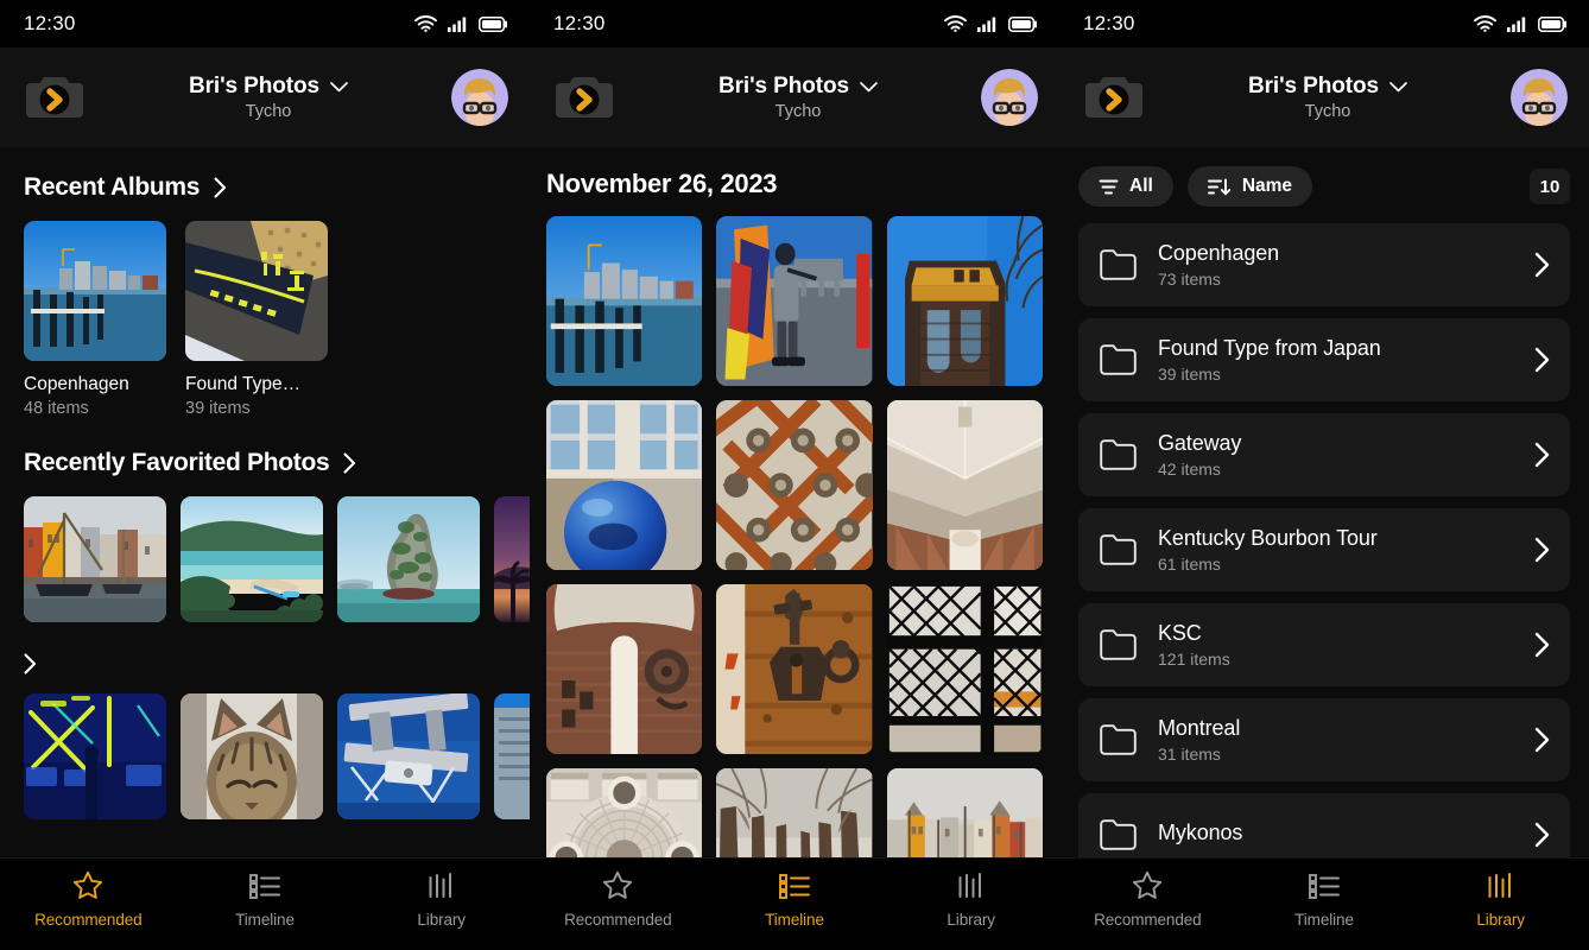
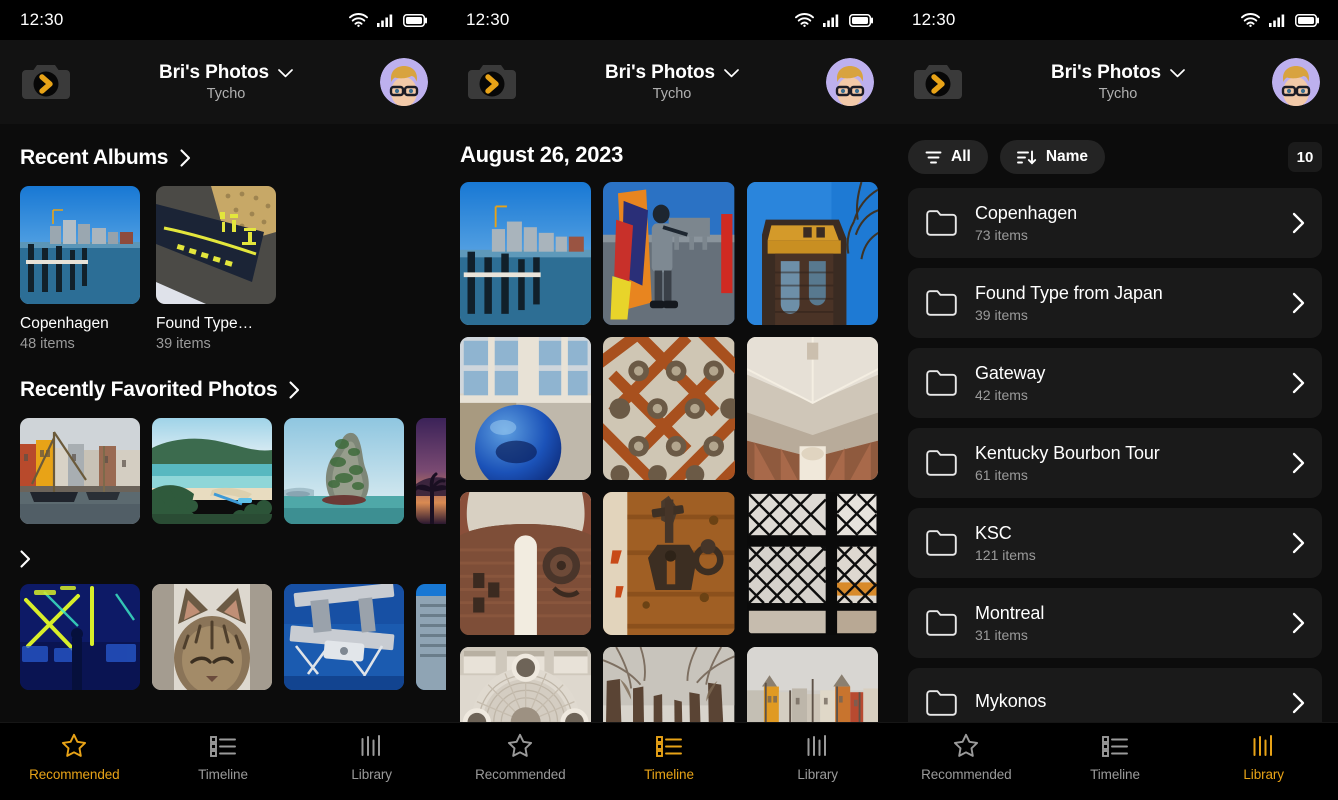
  12:30
  Bri's Photos
  Tycho
  Recent Albums
  Copenhagen
  48 items
  Found Type…
  39 items
  Recently Favorited Photos
  Recommended
  Timeline
  Library
  12:30
  Bri's Photos
  Tycho
- November 26, 2023
+ August 26, 2023
  Recommended
  Timeline
  Library
  12:30
  Bri's Photos
  Tycho
  All
  Name
  10
  Copenhagen
  73 items
  Found Type from Japan
  39 items
  Gateway
  42 items
  Kentucky Bourbon Tour
  61 items
  KSC
  121 items
  Montreal
  31 items
  Mykonos
  Recommended
  Timeline
  Library
